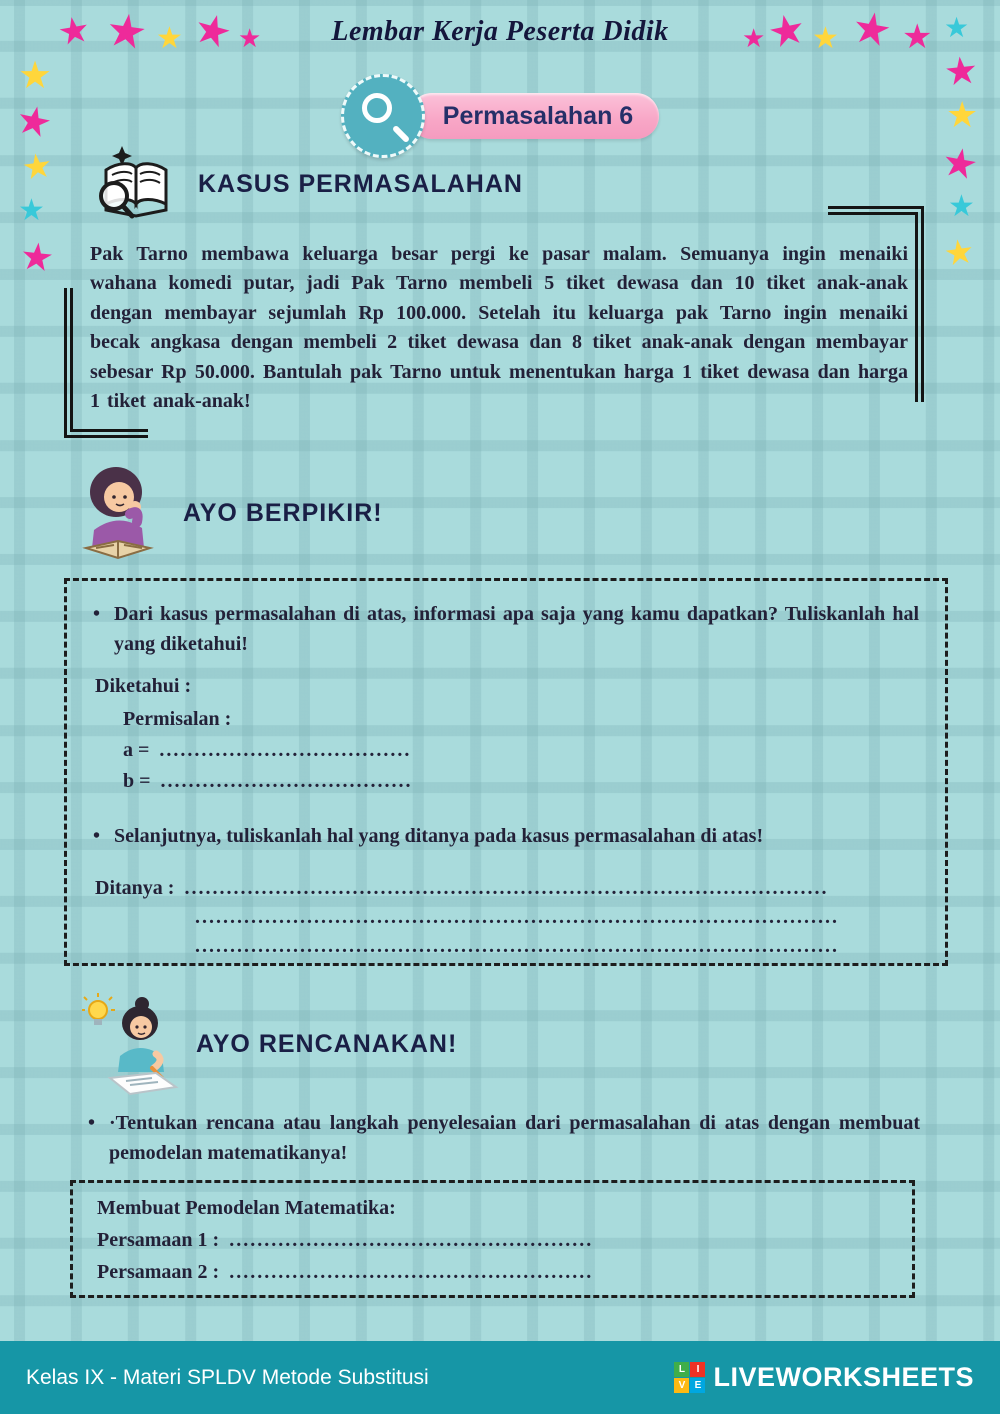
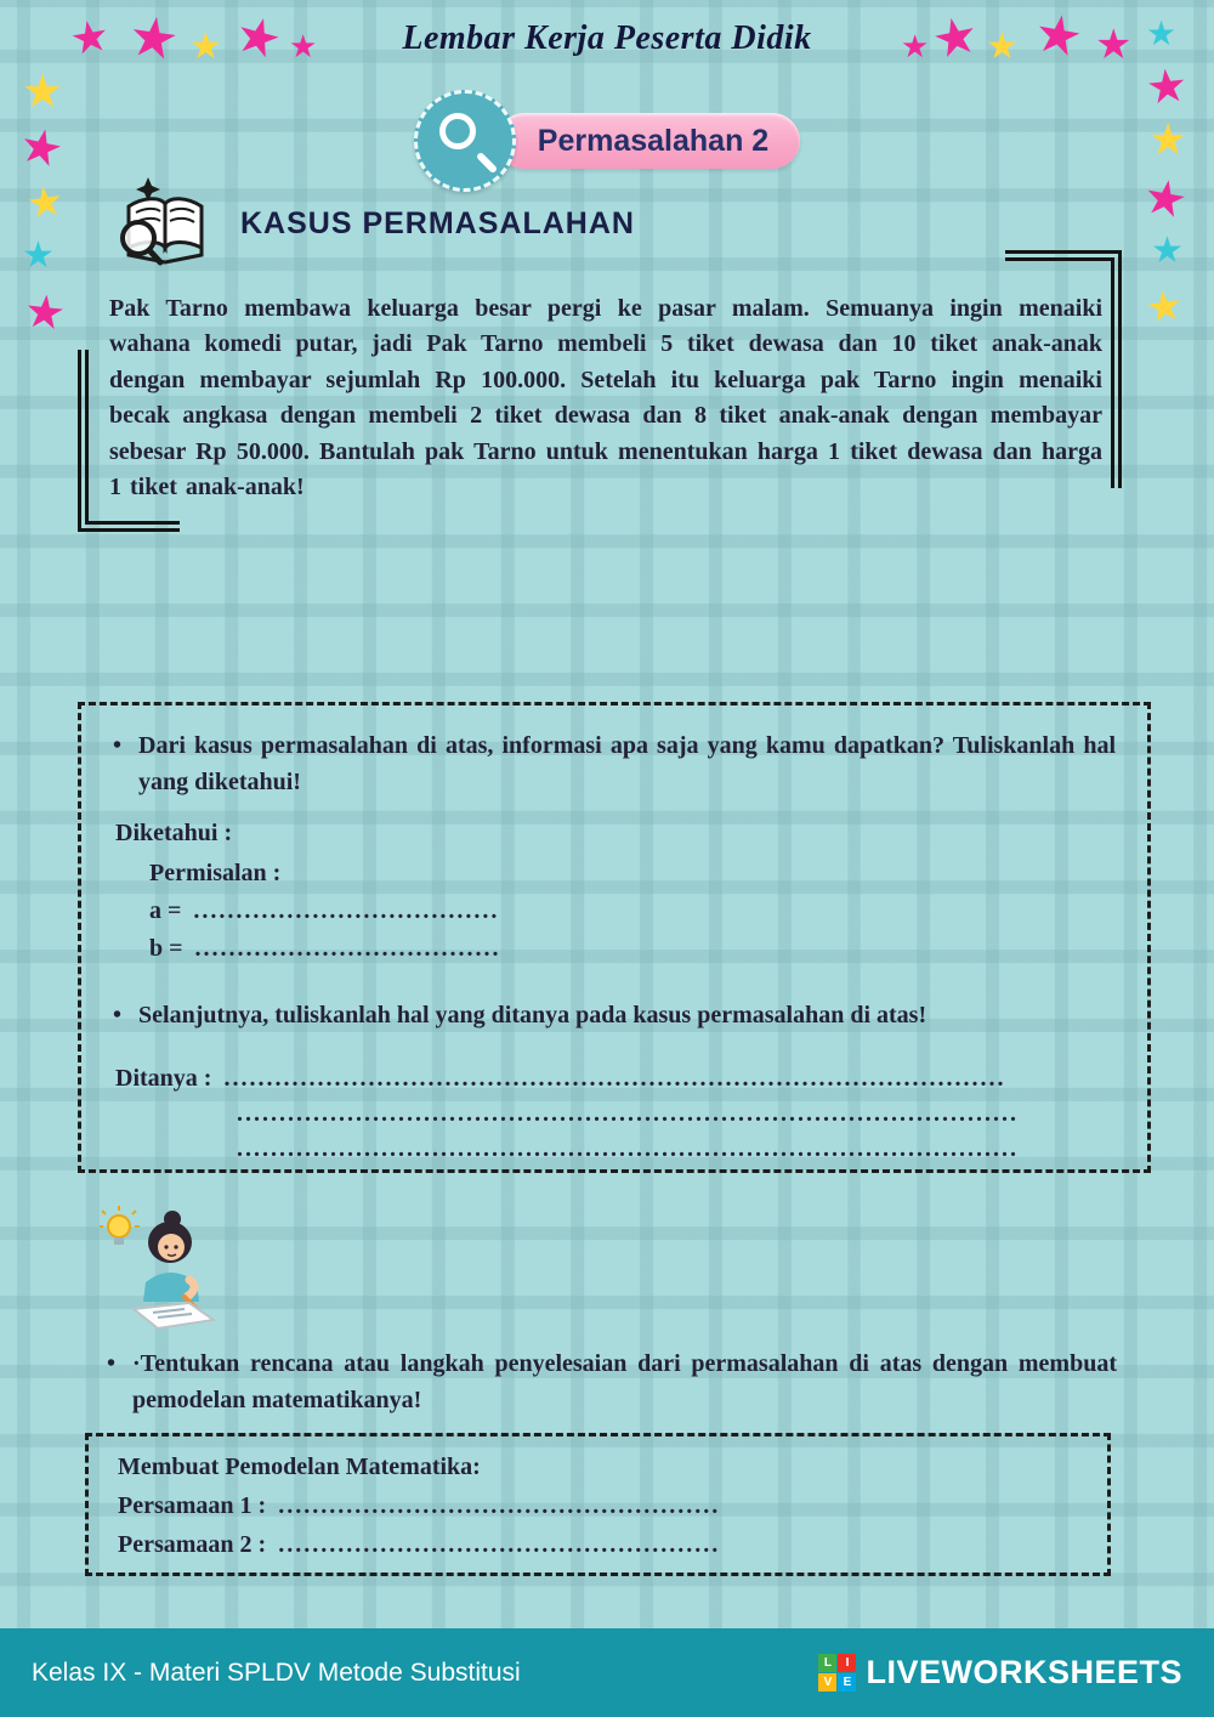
  ★
  ★
  ★
  ★
  ★
  ★
  ★
  ★
  ★
  ★
  Lembar Kerja Peserta Didik
- Permasalahan 6
+ Permasalahan 2
  KASUS PERMASALAHAN
  Pak Tarno membawa keluarga besar pergi ke pasar malam. Semuanya ingin menaiki wahana komedi putar, jadi Pak Tarno membeli 5 tiket dewasa dan 10 tiket anak-anak dengan membayar sejumlah Rp 100.000. Setelah itu keluarga pak Tarno ingin menaiki becak angkasa dengan membeli 2 tiket dewasa dan 8 tiket anak-anak dengan membayar sebesar Rp 50.000. Bantulah pak Tarno untuk menentukan harga 1 tiket dewasa dan harga 1 tiket anak-anak!
- AYO BERPIKIR!
  •
  Dari kasus permasalahan di atas, informasi apa saja yang kamu dapatkan? Tuliskanlah hal yang diketahui!
  Diketahui :
  Permisalan :
  a =
  ....................................
  b =
  ....................................
  •
  Selanjutnya, tuliskanlah hal yang ditanya pada kasus permasalahan di atas!
  Ditanya :
  ............................................................................................
  ............................................................................................ ............................................................................................
- AYO RENCANAKAN!
  •
  ·Tentukan rencana atau langkah penyelesaian dari permasalahan di atas dengan membuat pemodelan matematikanya!
  Membuat Pemodelan Matematika:
  Persamaan 1 :
  ....................................................
  Persamaan 2 :
  ....................................................
  Kelas IX - Materi SPLDV Metode Substitusi
  L
  I
  V
  E
  LIVEWORKSHEETS
